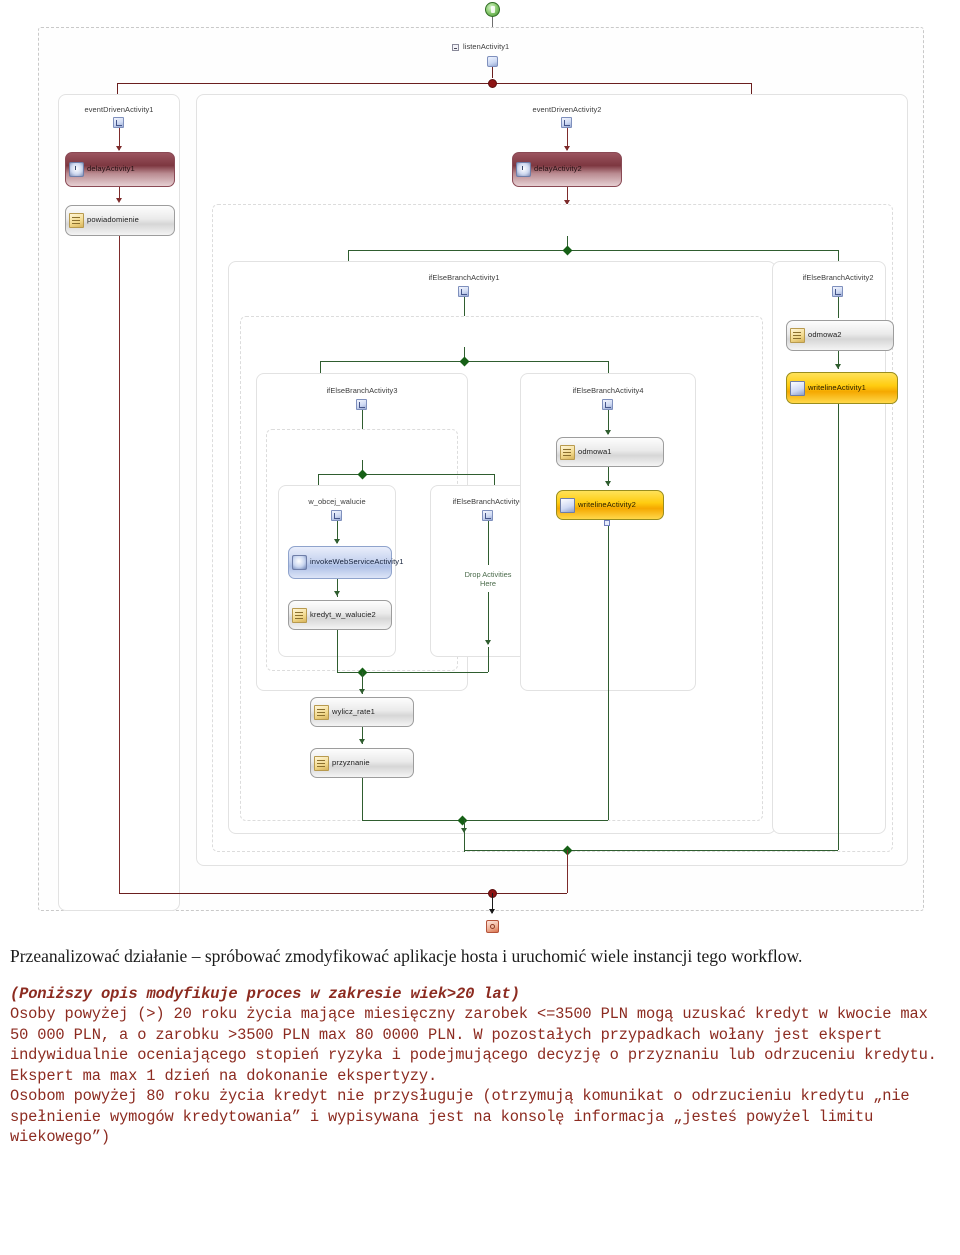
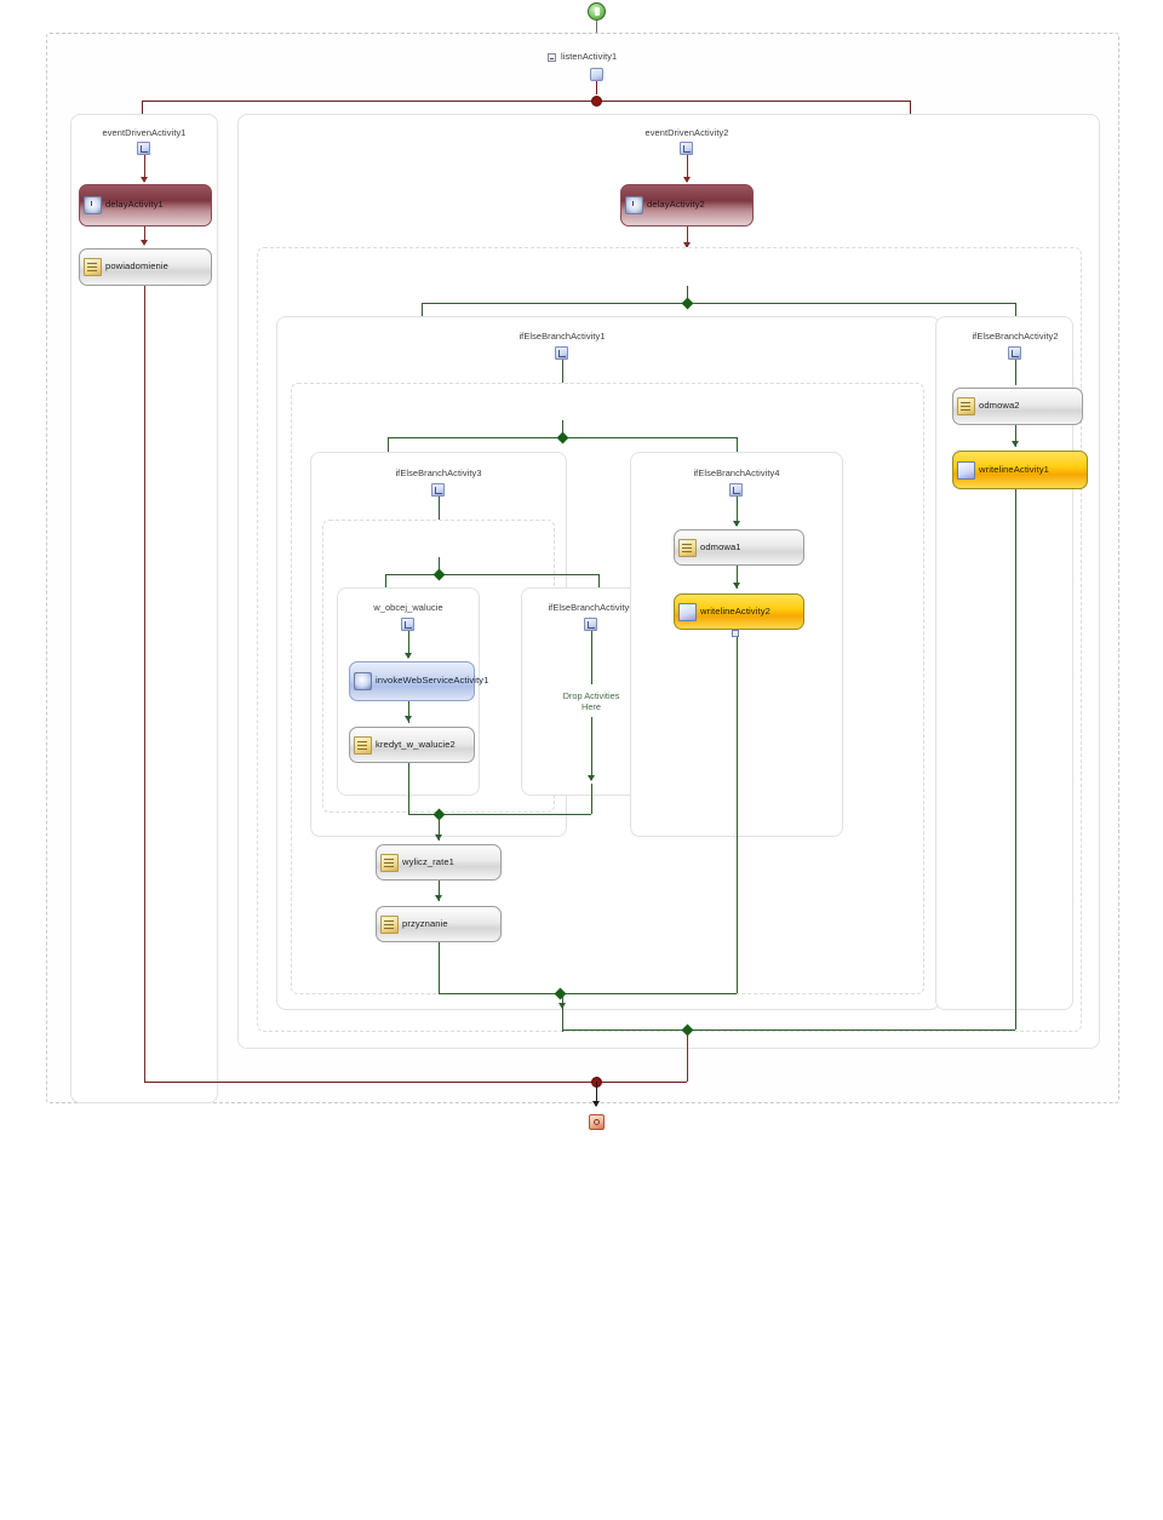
  listenActivity1
  eventDrivenActivity1
  delayActivity1
  powiadomienie
  eventDrivenActivity2
  delayActivity2
  ifElseBranchActivity1
  ifElseBranchActivity3
  w_obcej_walucie
  invokeWebServiceActivity1
  kredyt_w_walucie2
  ifElseBranchActivity
  Drop Activities
  Here
  wylicz_rate1
  przyznanie
  ifElseBranchActivity4
  odmowa1
  writelineActivity2
  ifElseBranchActivity2
  odmowa2
  writelineActivity1
- Przeanalizować działanie – spróbować zmodyfikować aplikacje hosta i uruchomić wiele instancji tego workflow.
- (Poniższy opis modyfikuje proces w zakresie wiek>20 lat)
- Osoby powyżej (>) 20 roku życia mające miesięczny zarobek <=3500 PLN mogą uzuskać kredyt w kwocie max 50 000 PLN, a o zarobku >3500 PLN max 80 0000 PLN. W pozostałych przypadkach wołany jest ekspert indywidualnie oceniającego stopień ryzyka i podejmującego decyzję o przyznaniu lub odrzuceniu kredytu. Ekspert ma max 1 dzień na dokonanie ekspertyzy.
- Osobom powyżej 80 roku życia kredyt nie przysługuje (otrzymują komunikat o odrzucieniu kredytu „nie spełnienie wymogów kredytowania” i wypisywana jest na konsolę informacja „jesteś powyżel limitu wiekowego”)
